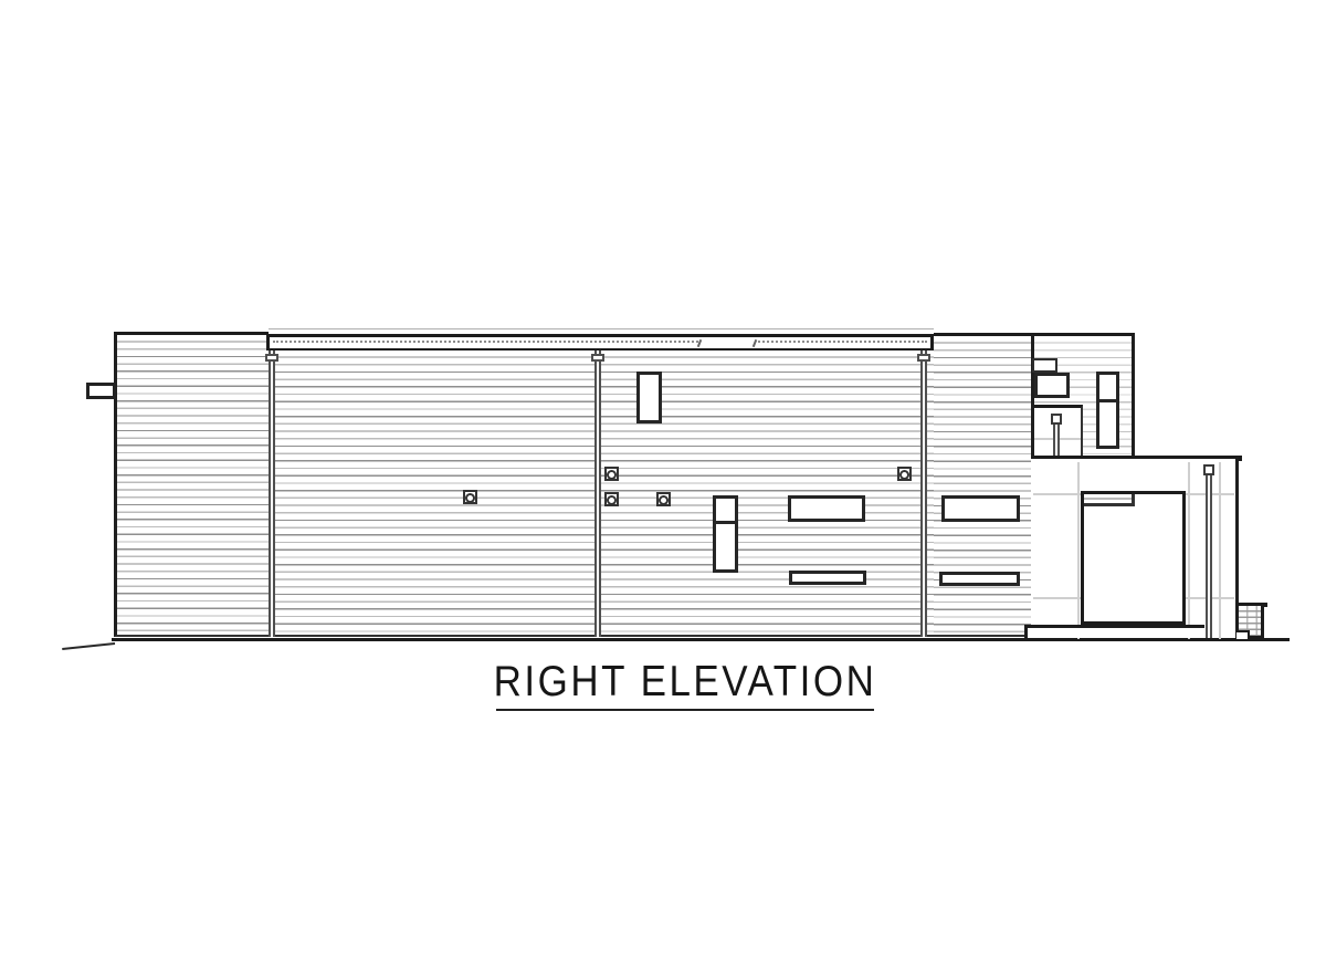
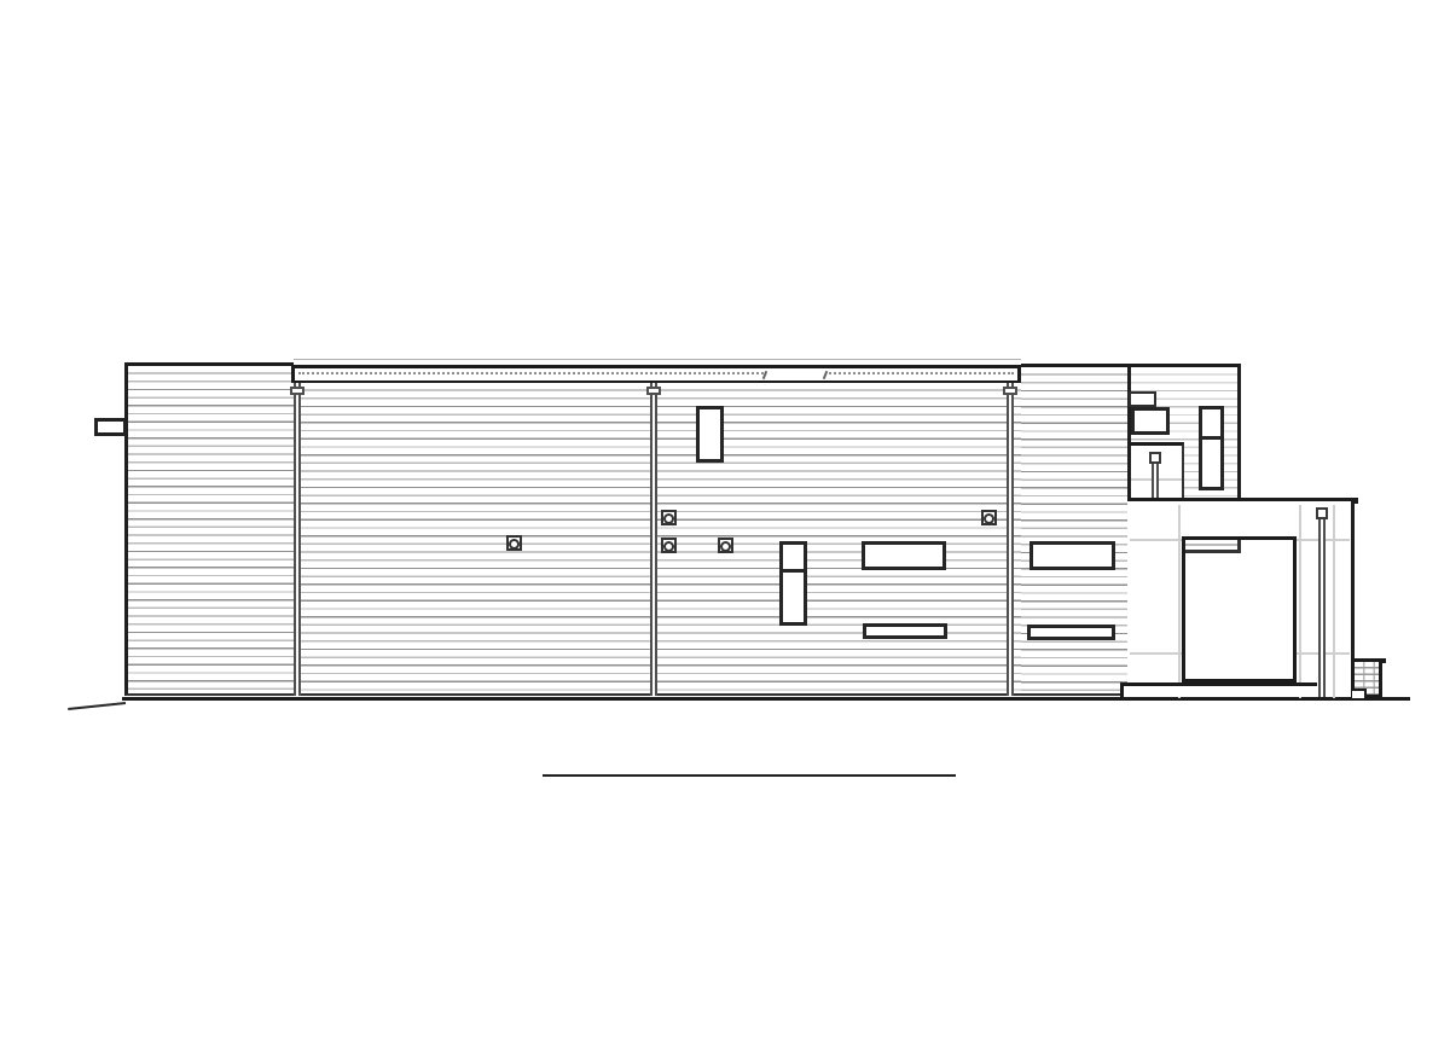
- RIGHT ELEVATION
